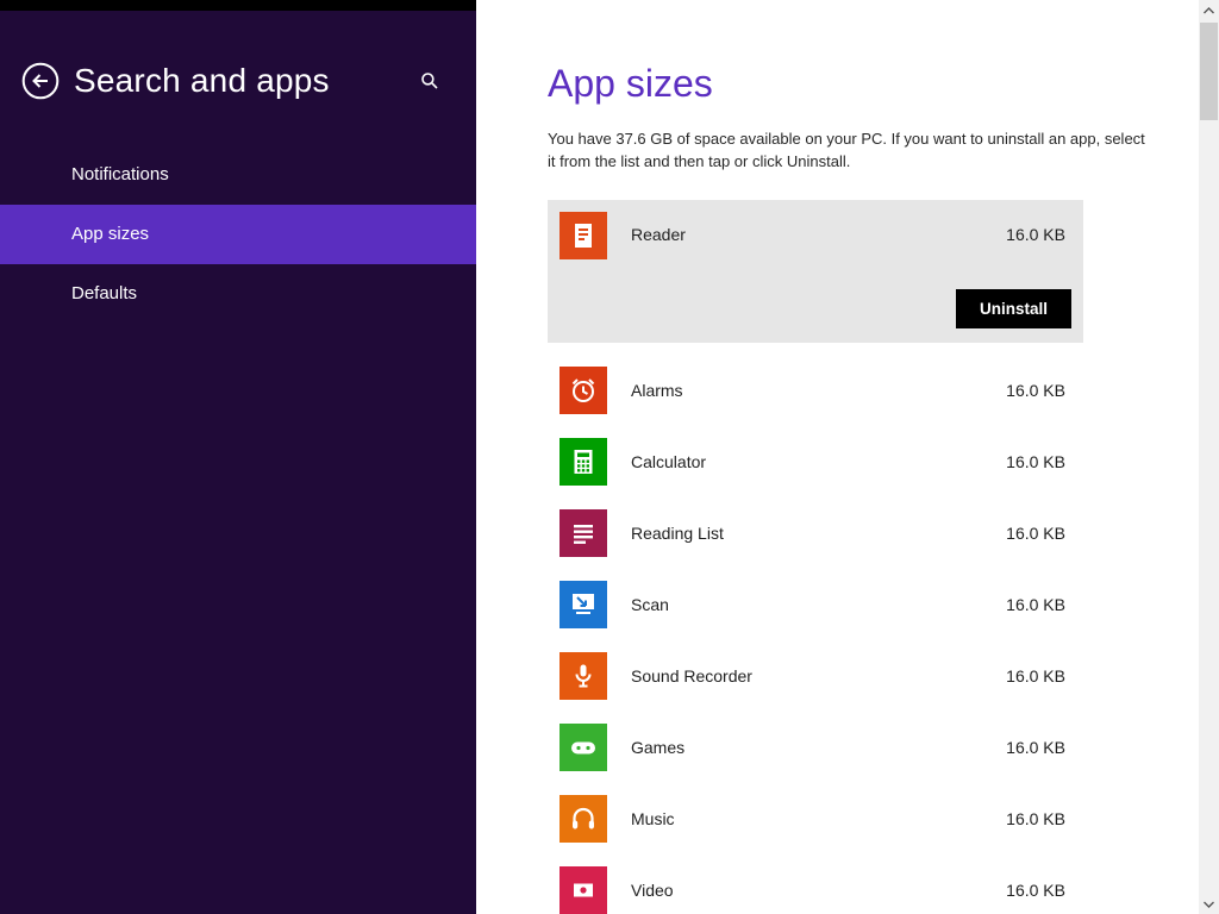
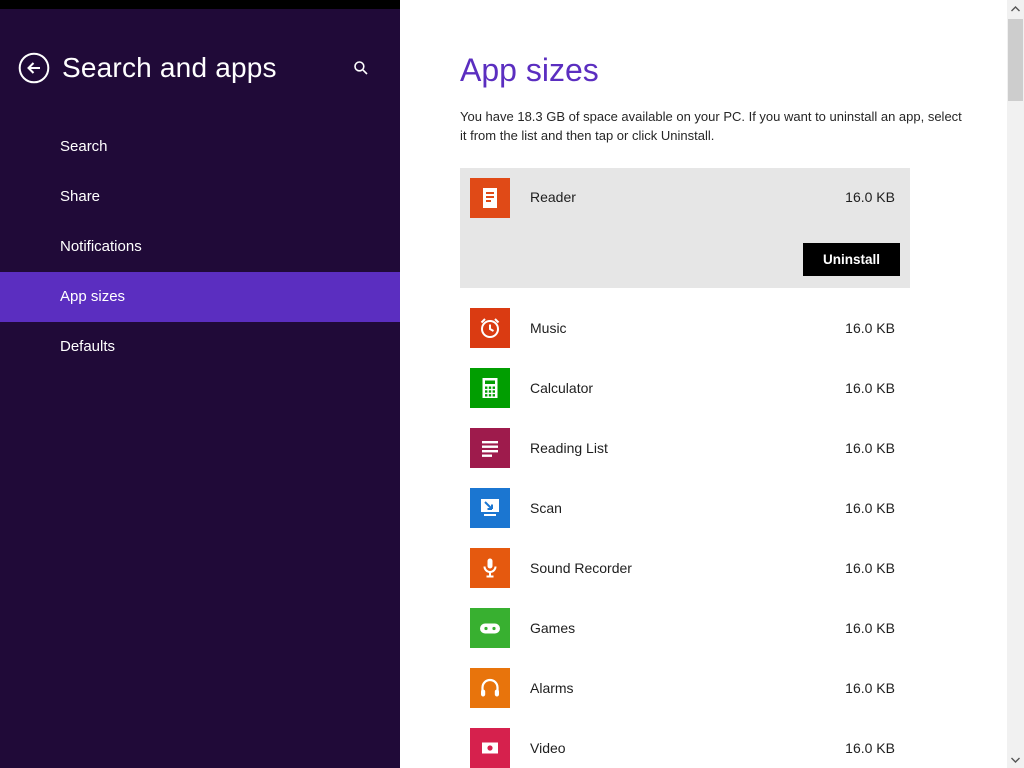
  Search and apps
+ Search
+ Share
  Notifications
  App sizes
  Defaults
  App sizes
- You have 37.6 GB of space available on your PC. If you want to uninstall an app, select it from the list and then tap or click Uninstall.
+ You have 18.3 GB of space available on your PC. If you want to uninstall an app, select it from the list and then tap or click Uninstall.
  Reader
  16.0 KB
  Uninstall
- Alarms
+ Music
  16.0 KB
  Calculator
  16.0 KB
  Reading List
  16.0 KB
  Scan
  16.0 KB
  Sound Recorder
  16.0 KB
  Games
  16.0 KB
- Music
+ Alarms
  16.0 KB
  Video
  16.0 KB
